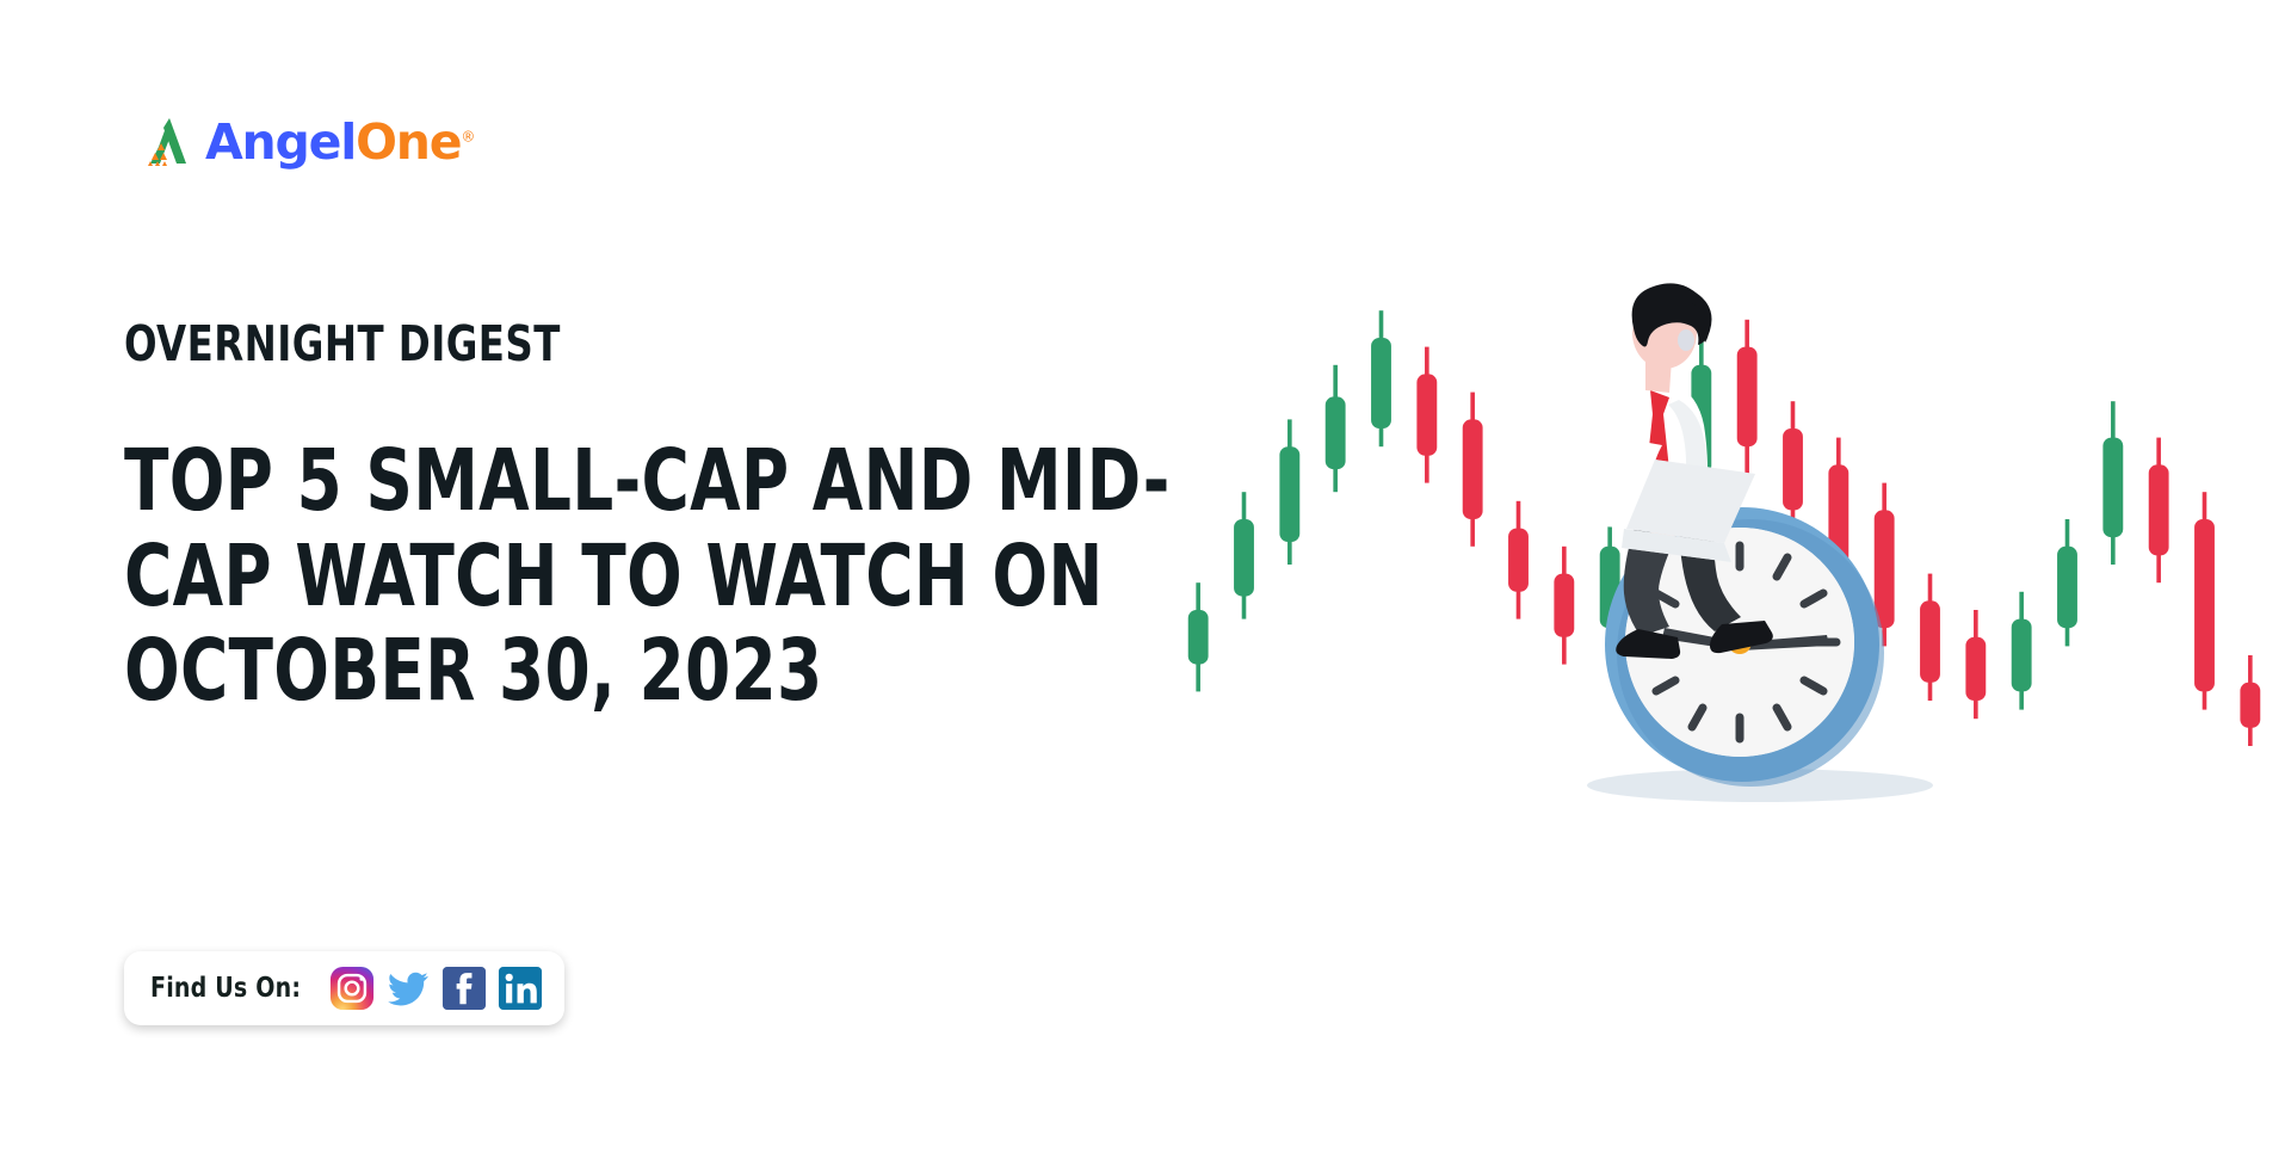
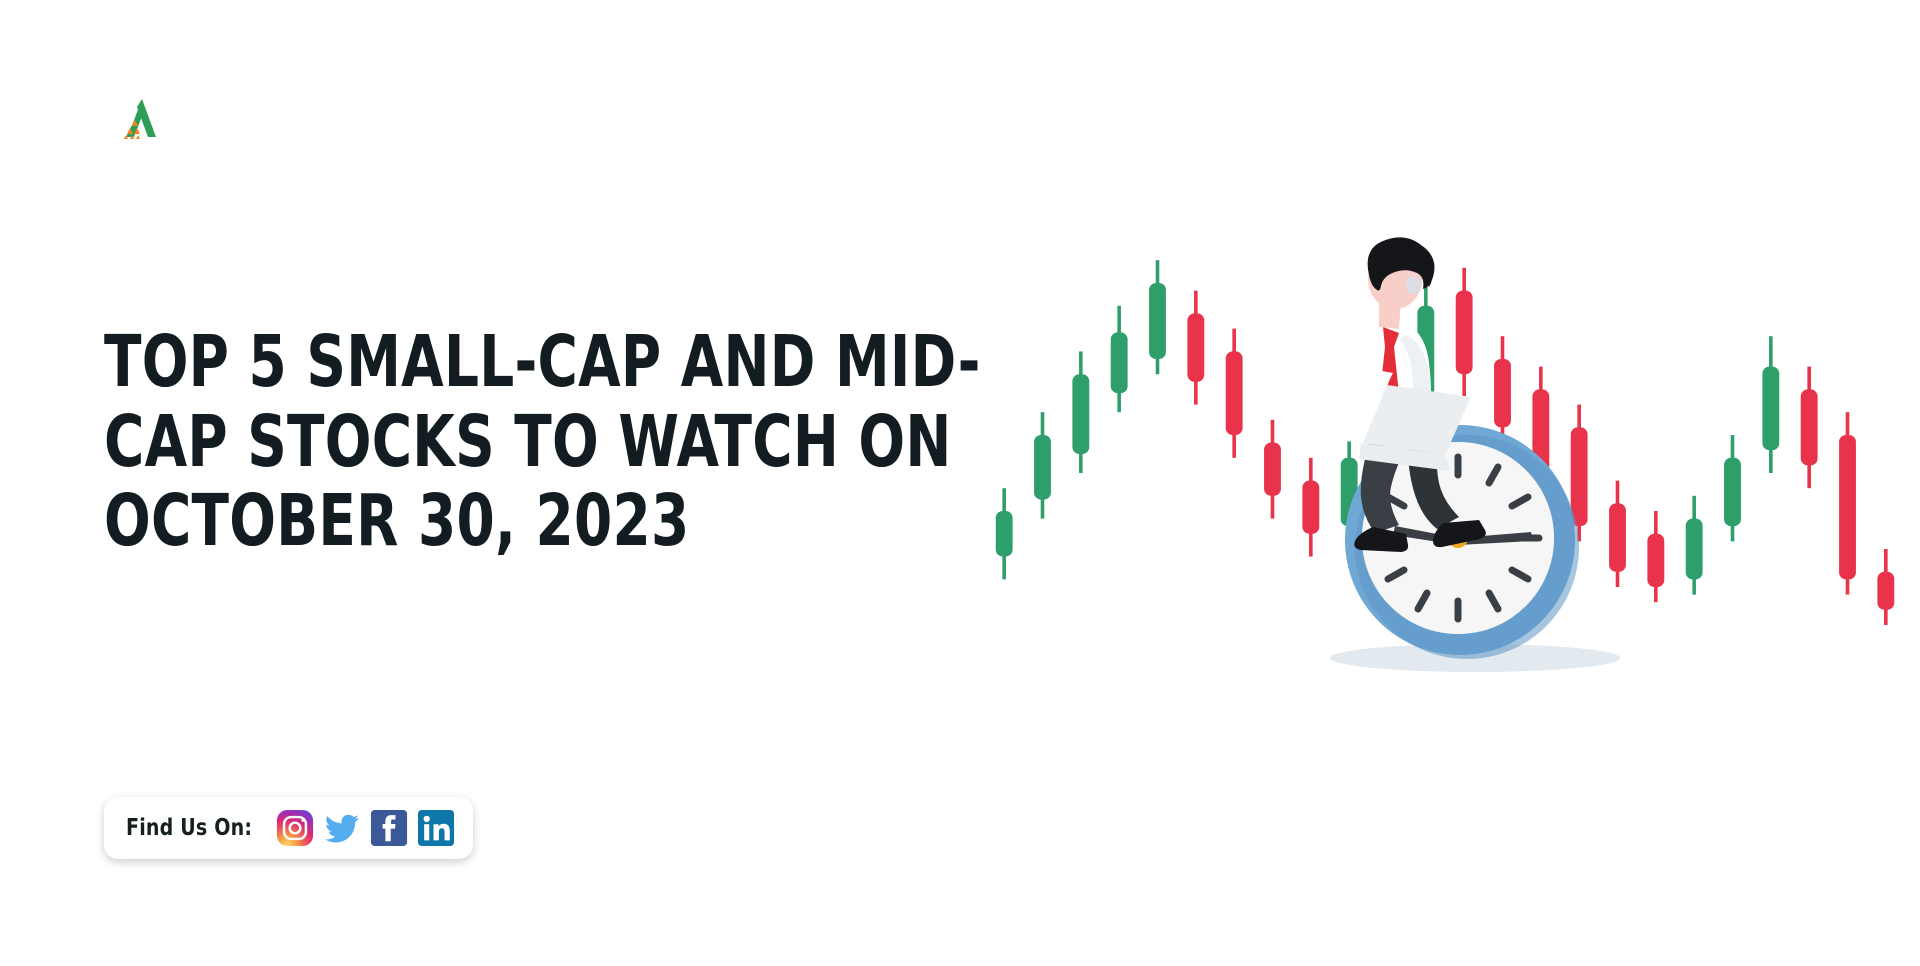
- AngelOne®
- OVERNIGHT DIGEST
- TOP 5 SMALL-CAP AND MID-CAP WATCH TO WATCH ON OCTOBER 30, 2023
+ TOP 5 SMALL-CAP AND MID-CAP STOCKS TO WATCH ON OCTOBER 30, 2023
  Find Us On:
